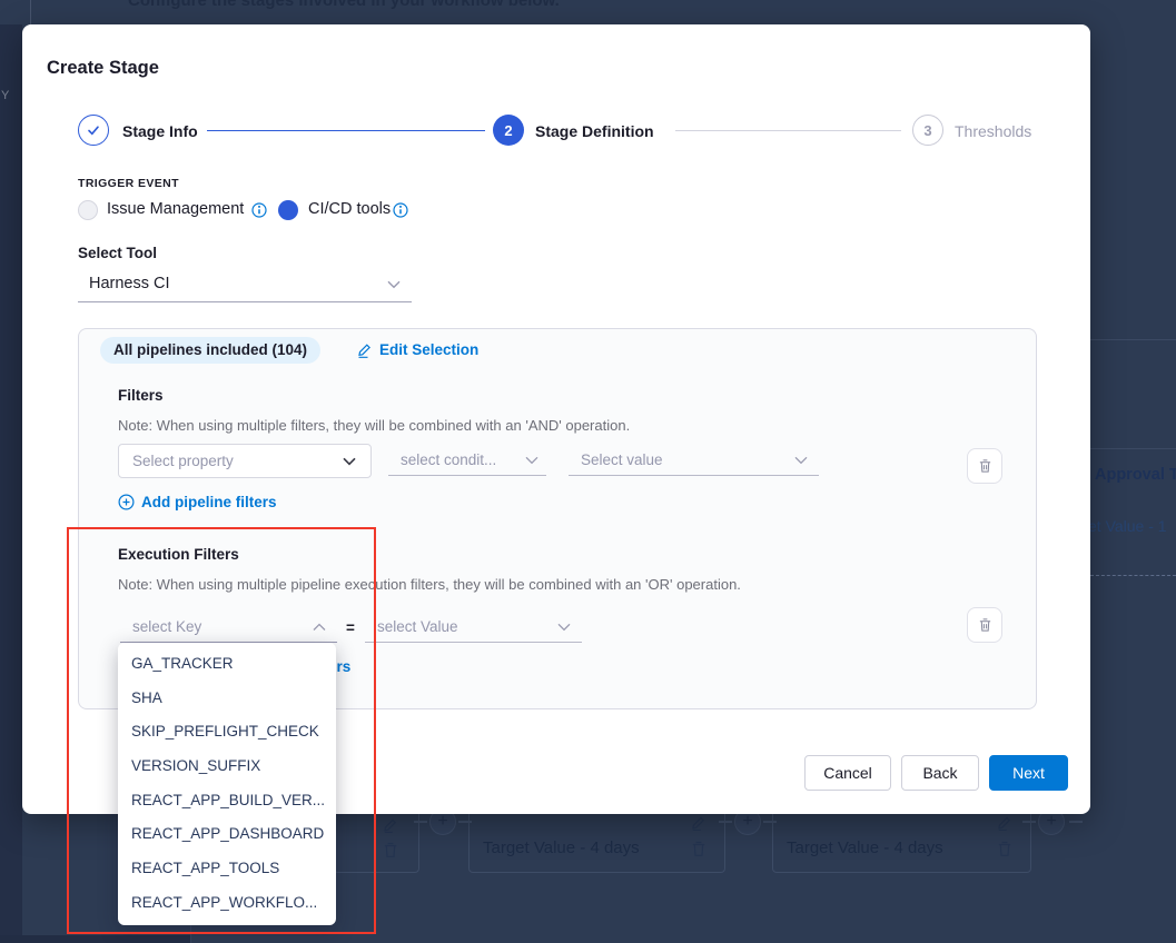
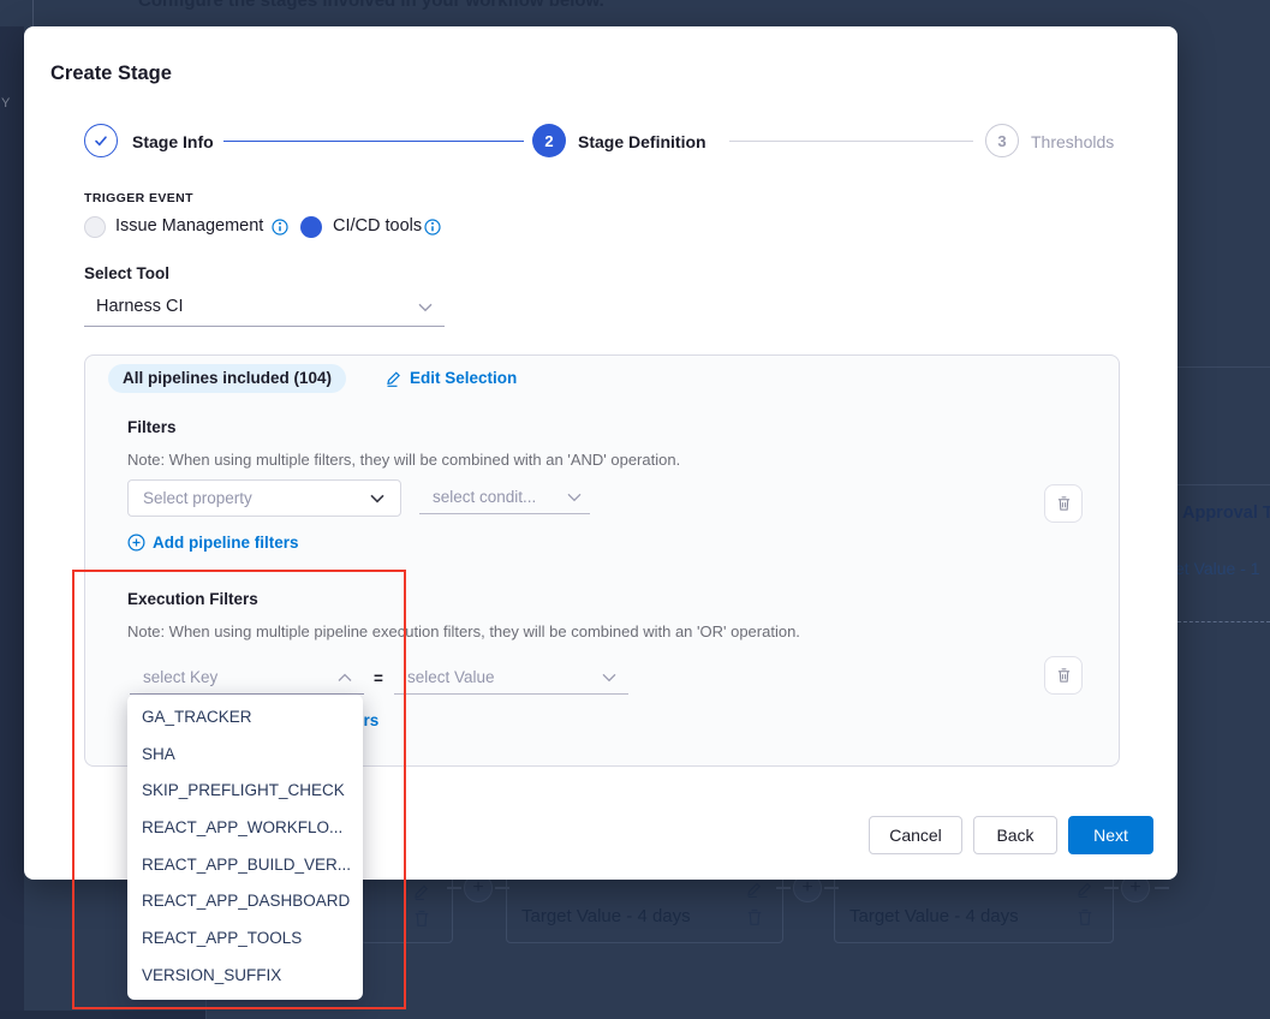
  Y
  et Value - 1
  +
  +
  +
  Create Stage
  Stage Info
  2
  Stage Definition
  3
  Thresholds
  TRIGGER EVENT
  Issue Management
  CI/CD tools
  Select Tool
  Harness CI
  All pipelines included (104)
  Edit Selection
  Filters
  Note: When using multiple filters, they will be combined with an 'AND' operation.
  Select property
  select condit...
- Select value
  Add pipeline filters
  Execution Filters
  Note: When using multiple pipeline execution filters, they will be combined with an 'OR' operation.
  select Key
  =
  select Value
  Cancel
  Back
  Next
  GA_TRACKER
  SHA
  SKIP_PREFLIGHT_CHECK
- VERSION_SUFFIX
+ REACT_APP_WORKFLO...
  REACT_APP_BUILD_VER...
  REACT_APP_DASHBOARD
  REACT_APP_TOOLS
- REACT_APP_WORKFLO...
+ VERSION_SUFFIX
